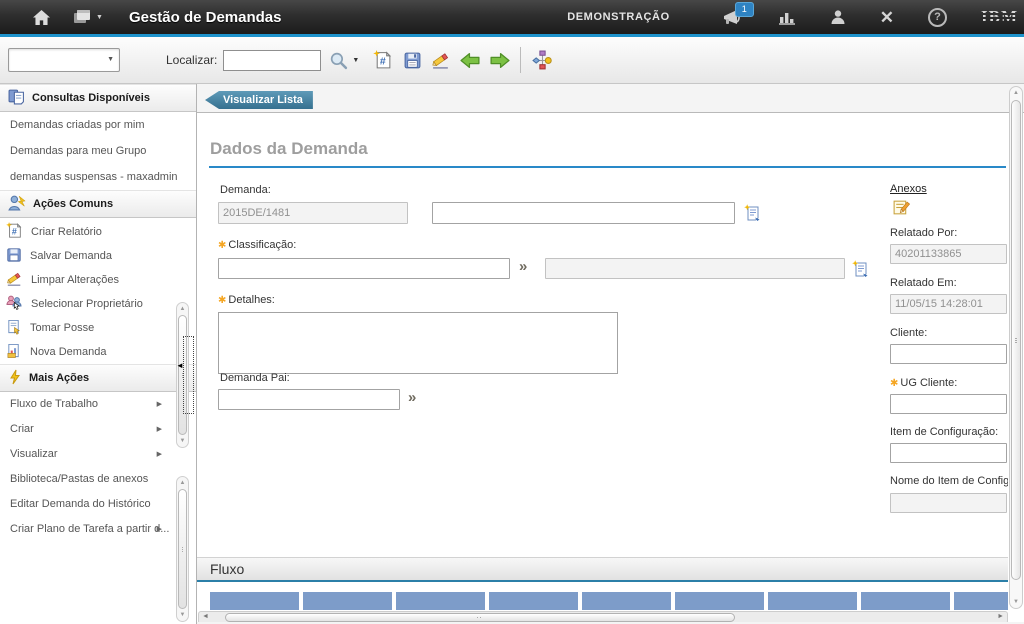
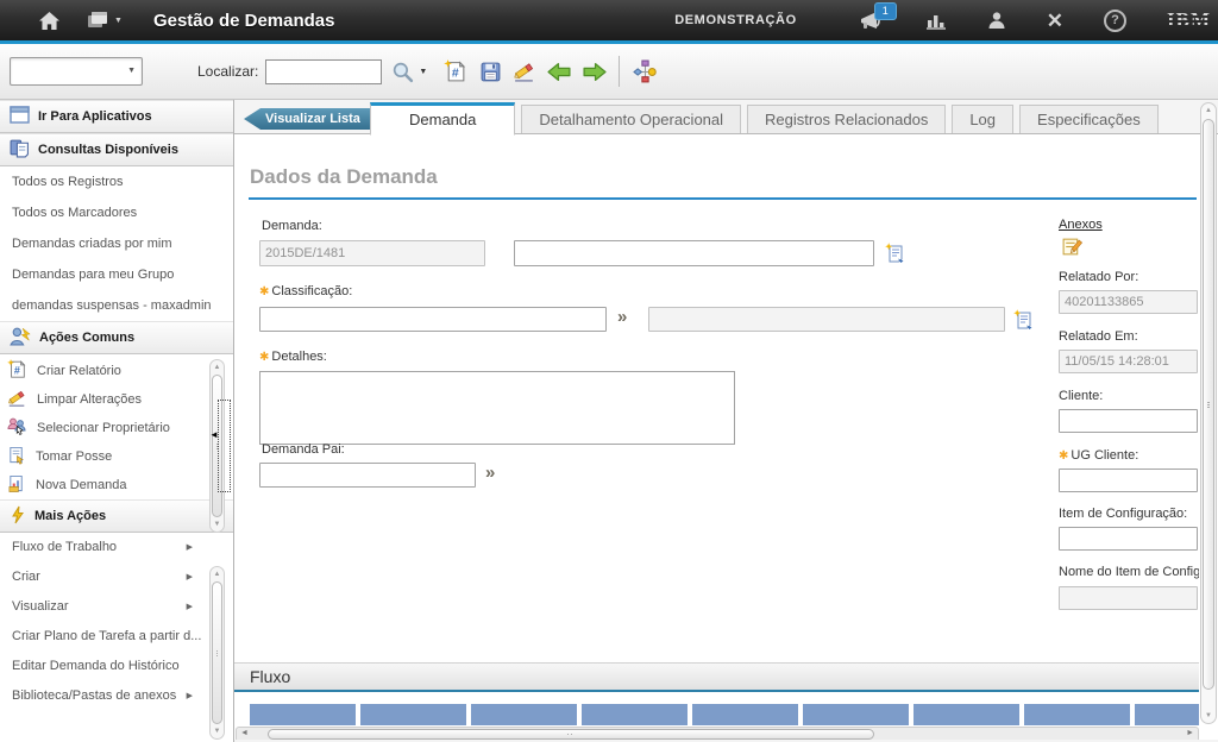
  Gestão de Demandas
  DEMONSTRAÇÃO
  1
  ✕
  ?
  IBM
  Localizar:
  #
+ Ir Para Aplicativos
  Consultas Disponíveis
+ Todos os Registros
+ Todos os Marcadores
  Demandas criadas por mim
  Demandas para meu Grupo
  demandas suspensas - maxadmin
  Ações Comuns
  #
  Criar Relatório
- Salvar Demanda
  Limpar Alterações
  Selecionar Proprietário
  Tomar Posse
  Nova Demanda
  Mais Ações
  Fluxo de Trabalho
  Criar
  Visualizar
- Biblioteca/Pastas de anexos
+ Criar Plano de Tarefa a partir d...
  Editar Demanda do Histórico
- Criar Plano de Tarefa a partir d...
+ Biblioteca/Pastas de anexos
  ◄
  Visualizar Lista
+ Demanda
+ Detalhamento Operacional
+ Registros Relacionados
+ Log
+ Especificações
  Dados da Demanda
  Demanda:
  2015DE/1481
  ✱ Classificação:
  »
  ✱ Detalhes:
  Demanda Pai:
  »
  Anexos
  Relatado Por:
  40201133865
  Relatado Em:
  11/05/15 14:28:01
  Cliente:
  ✱ UG Cliente:
  Item de Configuração:
  Nome do Item de Config
  Fluxo
